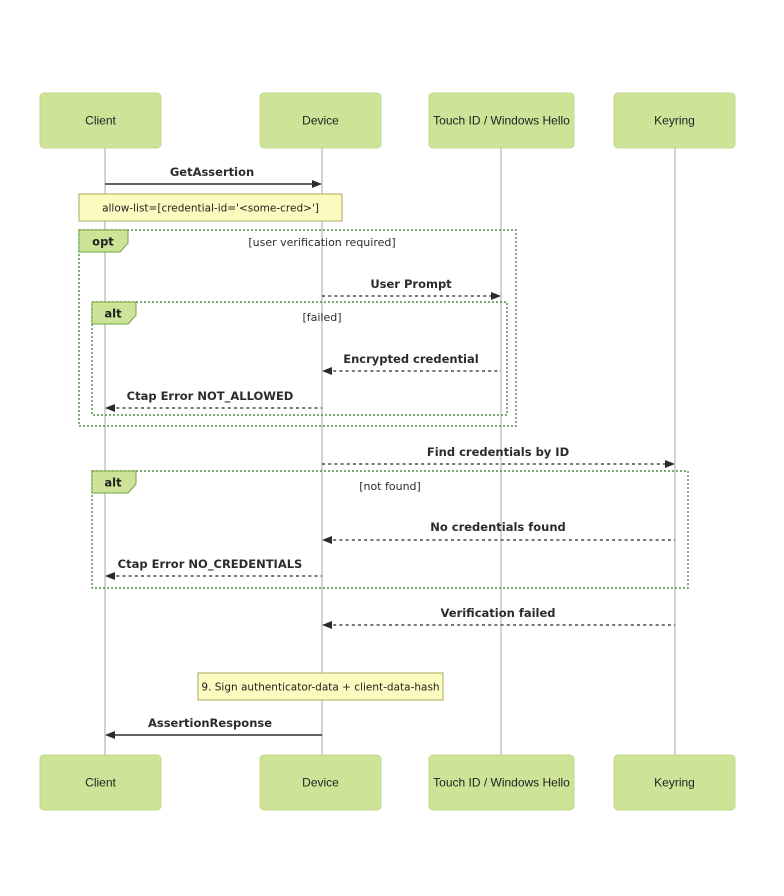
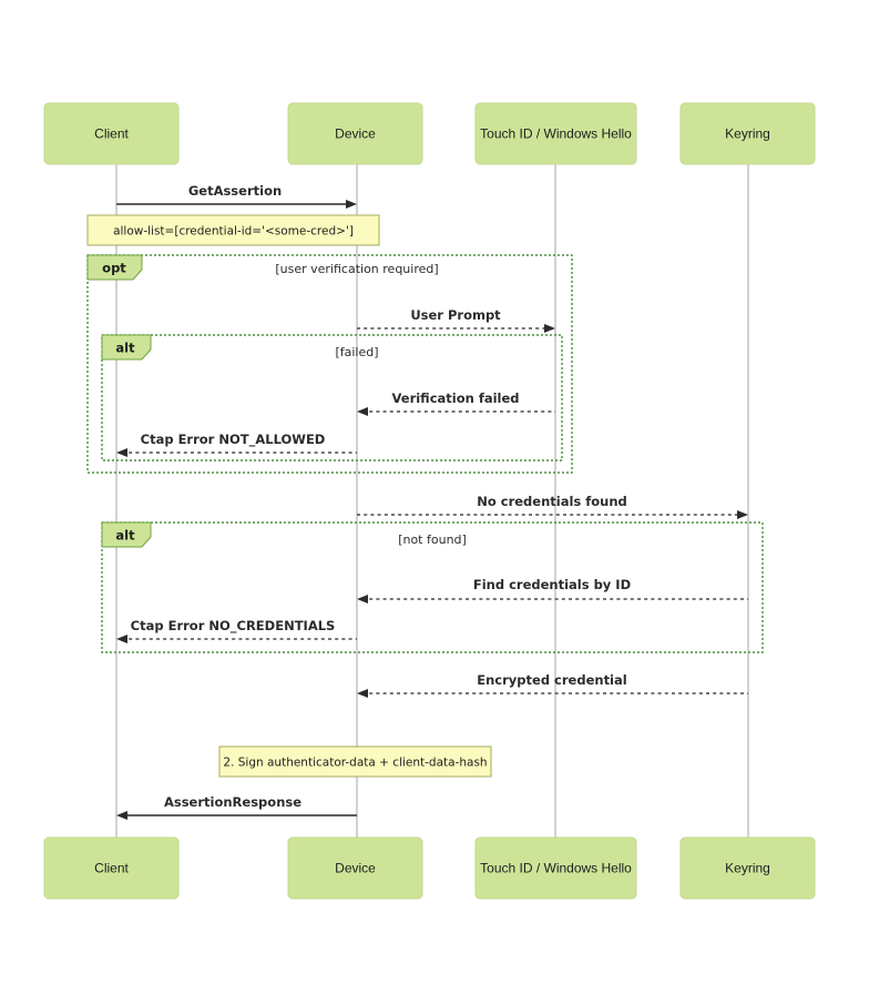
  Client
  Device
  Touch ID / Windows Hello
  Keyring
  GetAssertion
  allow-list=[credential-id='<some-cred>']
  opt
  [user verification required]
  User Prompt
  alt
  [failed]
- Encrypted credential
+ Verification failed
  Ctap Error NOT_ALLOWED
- Find credentials by ID
+ No credentials found
  alt
  [not found]
- No credentials found
+ Find credentials by ID
  Ctap Error NO_CREDENTIALS
- Verification failed
+ Encrypted credential
- 9. Sign authenticator-data + client-data-hash
+ 2. Sign authenticator-data + client-data-hash
  AssertionResponse
  Client
  Device
  Touch ID / Windows Hello
  Keyring
